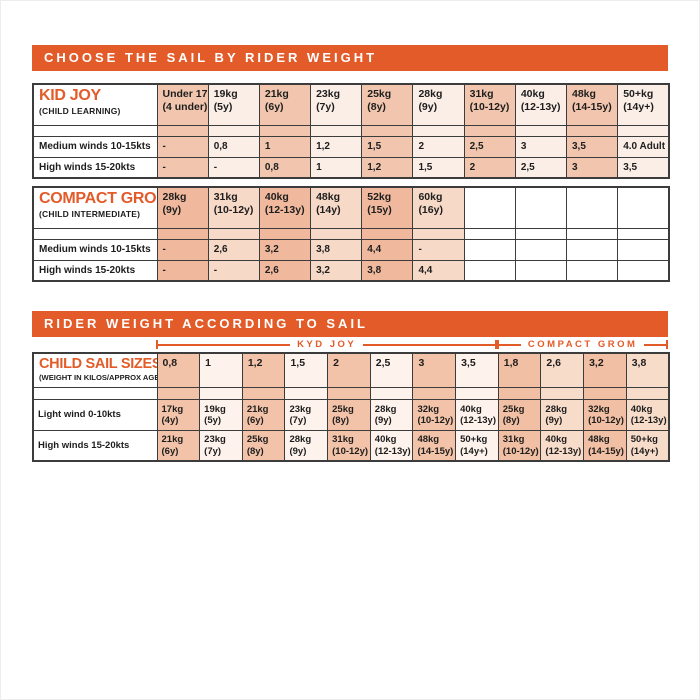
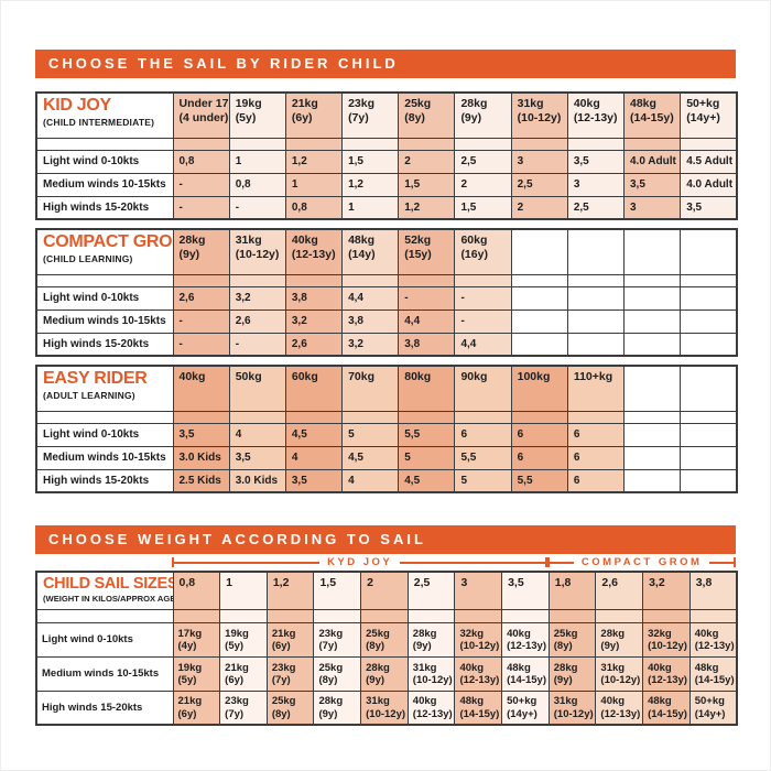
- CHOOSE THE SAIL BY RIDER WEIGHT
+ CHOOSE THE SAIL BY RIDER CHILD
- KID JOY(CHILD LEARNING)	Under 17(4 under)	19kg(5y)	21kg(6y)	23kg(7y)	25kg(8y)	28kg(9y)	31kg(10-12y)	40kg(12-13y)	48kg(14-15y)	50+kg(14y+)
+ KID JOY(CHILD INTERMEDIATE)	Under 17(4 under)	19kg(5y)	21kg(6y)	23kg(7y)	25kg(8y)	28kg(9y)	31kg(10-12y)	40kg(12-13y)	48kg(14-15y)	50+kg(14y+)
+ Light wind 0-10kts	0,8	1	1,2	1,5	2	2,5	3	3,5	4.0 Adult	4.5 Adult
  Medium winds 10-15kts	-	0,8	1	1,2	1,5	2	2,5	3	3,5	4.0 Adult
  High winds 15-20kts	-	-	0,8	1	1,2	1,5	2	2,5	3	3,5
- COMPACT GRO(CHILD INTERMEDIATE)	28kg(9y)	31kg(10-12y)	40kg(12-13y)	48kg(14y)	52kg(15y)	60kg(16y)
+ COMPACT GRO(CHILD LEARNING)	28kg(9y)	31kg(10-12y)	40kg(12-13y)	48kg(14y)	52kg(15y)	60kg(16y)
+ Light wind 0-10kts	2,6	3,2	3,8	4,4	-	-
  Medium winds 10-15kts	-	2,6	3,2	3,8	4,4	-
  High winds 15-20kts	-	-	2,6	3,2	3,8	4,4
+ EASY RIDER(ADULT LEARNING)	40kg	50kg	60kg	70kg	80kg	90kg	100kg	110+kg
+ Light wind 0-10kts	3,5	4	4,5	5	5,5	6	6	6
+ Medium winds 10-15kts	3.0 Kids	3,5	4	4,5	5	5,5	6	6
+ High winds 15-20kts	2.5 Kids	3.0 Kids	3,5	4	4,5	5	5,5	6
- RIDER WEIGHT ACCORDING TO SAIL
+ CHOOSE WEIGHT ACCORDING TO SAIL
  KYD JOY
  COMPACT GROM
  CHILD SAIL SIZE(WEIGHT IN KILOS/APPROX AG	0,8	1	1,2	1,5	2	2,5	3	3,5	1,8	2,6	3,2	3,8
  Light wind 0-10kts	17kg(4y)	19kg(5y)	21kg(6y)	23kg(7y)	25kg(8y)	28kg(9y)	32kg(10-12y)	40kg(12-13y)	25kg(8y)	28kg(9y)	32kg(10-12y)	40kg(12-13y)
+ Medium winds 10-15kts	19kg(5y)	21kg(6y)	23kg(7y)	25kg(8y)	28kg(9y)	31kg(10-12y)	40kg(12-13y)	48kg(14-15y)	28kg(9y)	31kg(10-12y)	40kg(12-13y)	48kg(14-15y)
  High winds 15-20kts	21kg(6y)	23kg(7y)	25kg(8y)	28kg(9y)	31kg(10-12y)	40kg(12-13y)	48kg(14-15y)	50+kg(14y+)	31kg(10-12y)	40kg(12-13y)	48kg(14-15y)	50+kg(14y+)
